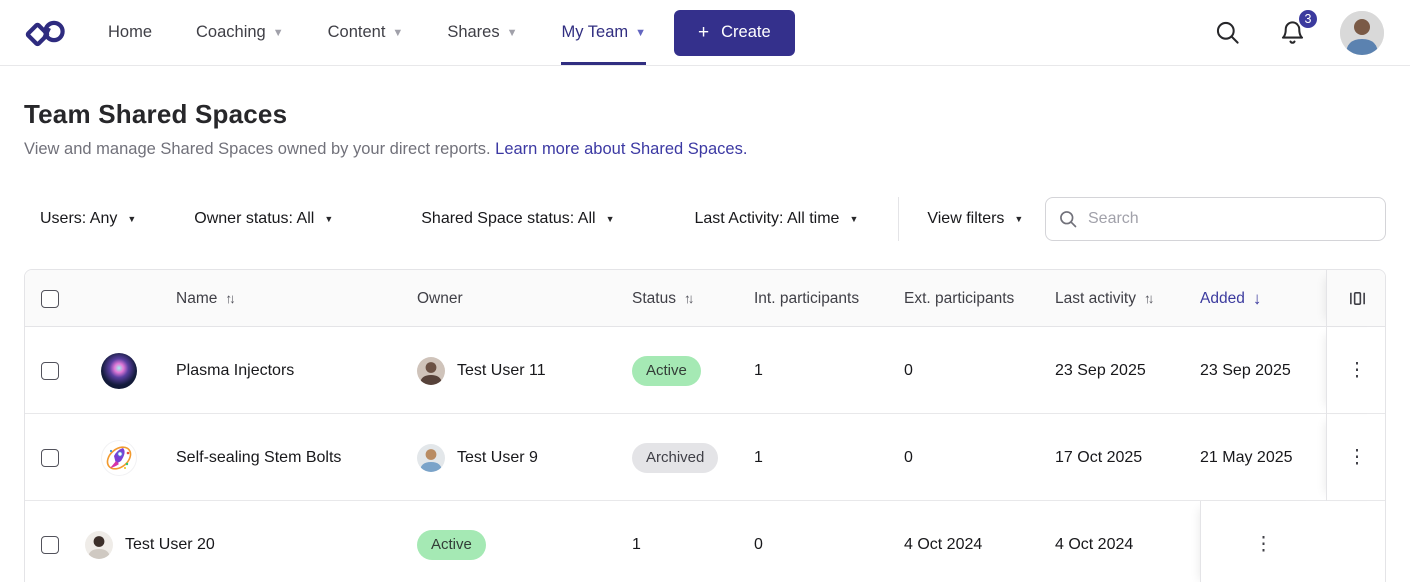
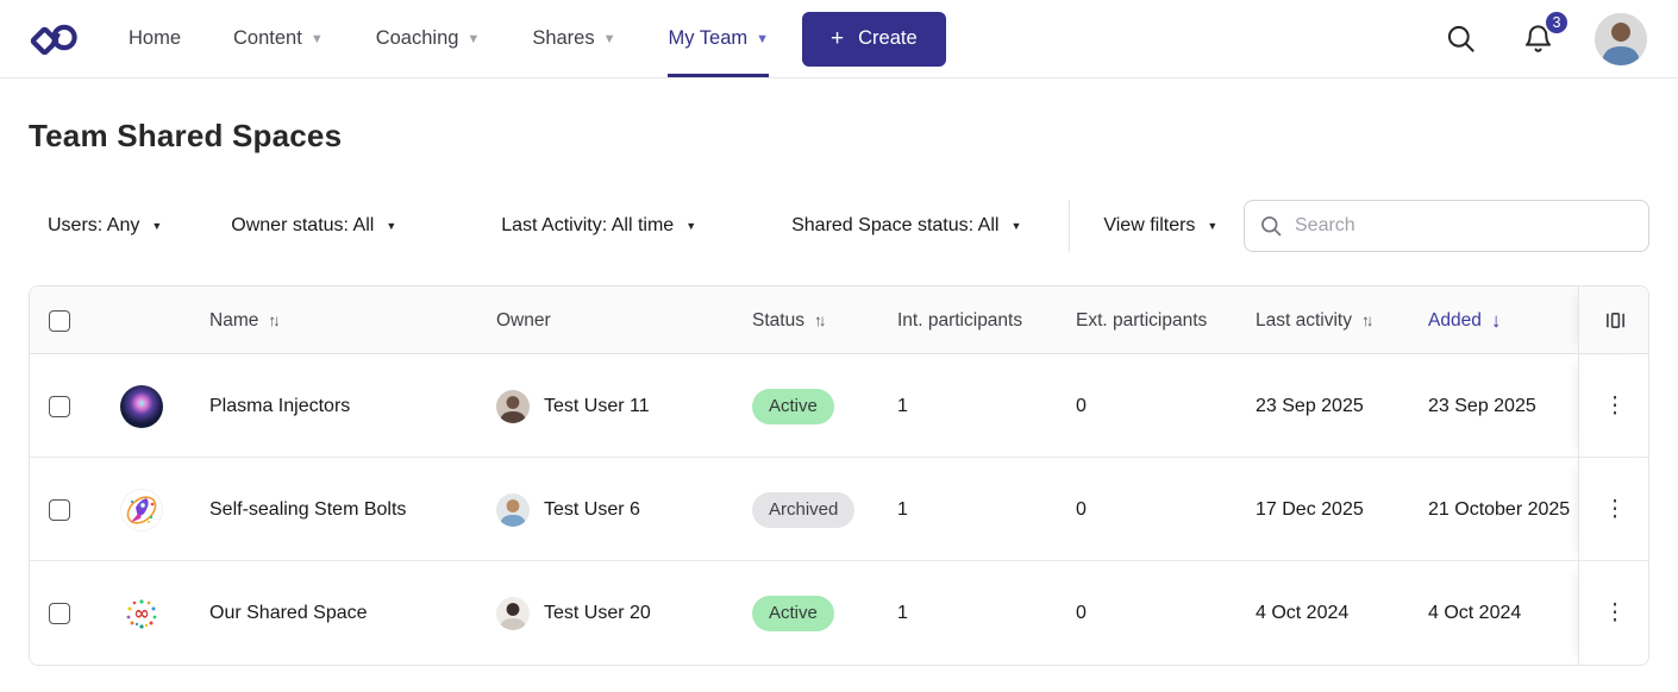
  Home
- Coaching
+ Content
  ▼
- Content
+ Coaching
  ▼
  Shares
  ▼
  My Team
  ▼
  +
  Create
  3
  Team Shared Spaces
- View and manage Shared Spaces owned by your direct reports. Learn more about Shared Spaces.
  Users: Any
  ▼
  Owner status: All
  ▼
- Shared Space status: All
+ Last Activity: All time
  ▼
- Last Activity: All time
+ Shared Space status: All
  ▼
  View filters
  ▼
  Search
  Name
  ↑↓
  Owner
  Status
  ↑↓
  Int. participants
  Ext. participants
  Last activity
  ↑↓
  Added
  ↓
  Plasma Injectors
  Test User 11
  Active
  1
  0
  23 Sep 2025
  23 Sep 2025
  ⋮
  Self-sealing Stem Bolts
- Test User 9
+ Test User 6
  Archived
  1
  0
- 17 Oct 2025
+ 17 Dec 2025
- 21 May 2025
+ 21 October 2025
  ⋮
+ ∞
+ Our Shared Space
  Test User 20
  Active
  1
  0
  4 Oct 2024
  4 Oct 2024
  ⋮
